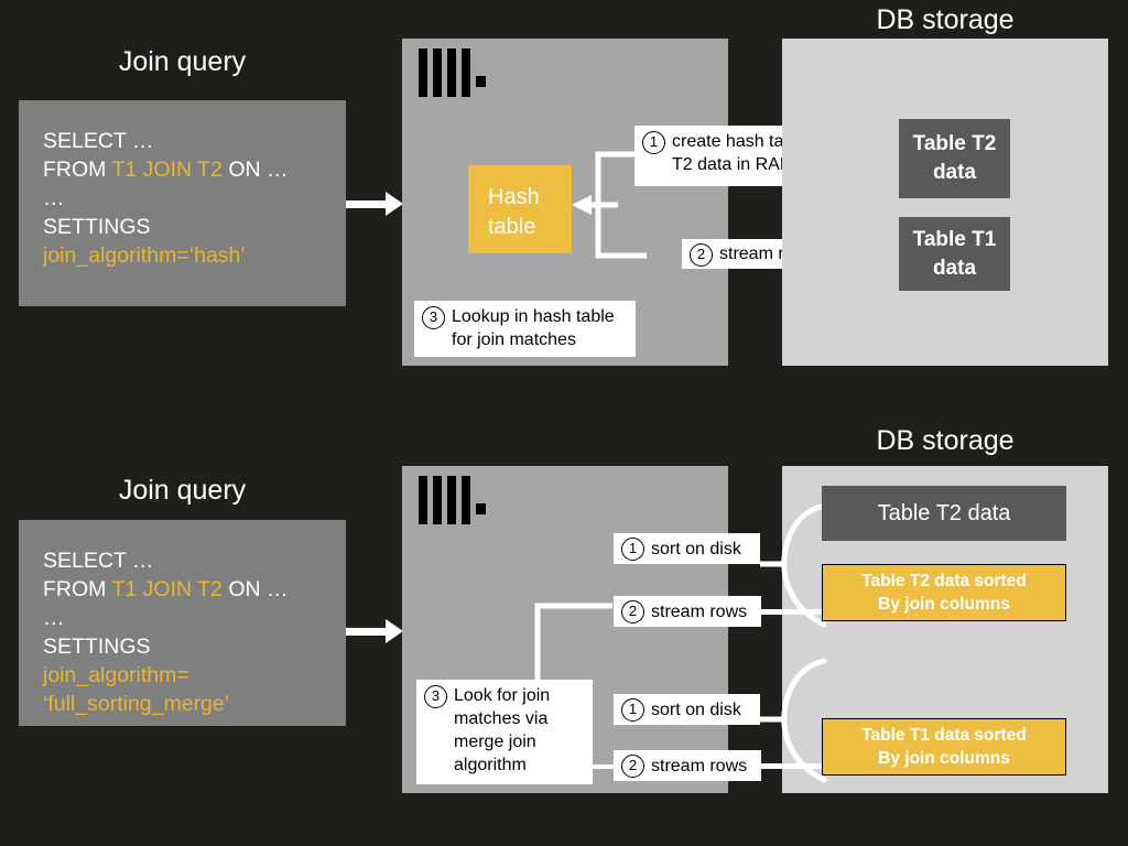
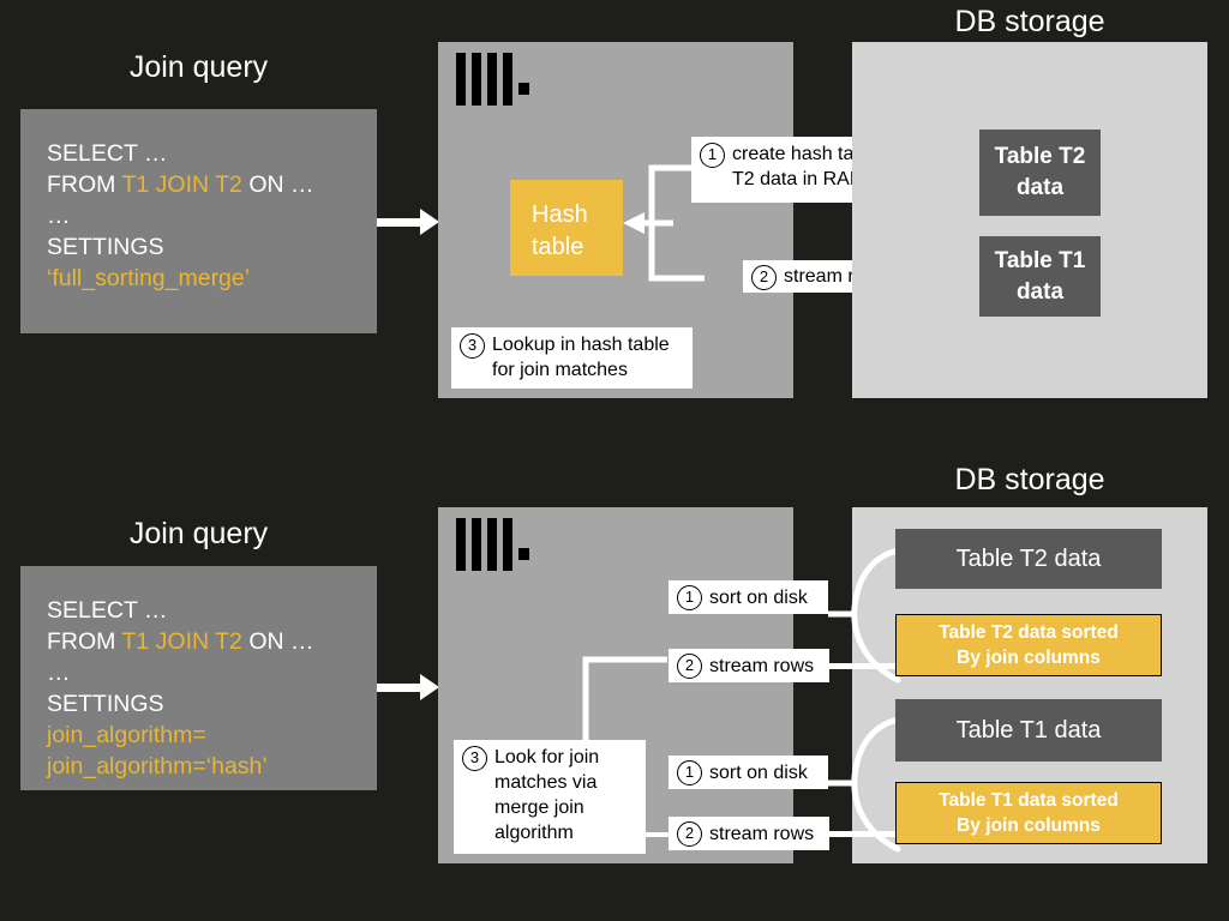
  Join query
  DB storage
  SELECT …
  FROM T1 JOIN T2 ON …
  …
  SETTINGS
- join_algorithm=‘hash’
+ ‘full_sorting_merge’
  Hash
  table
  1
  T2 data in RA
  2
  stream r
  3
  Lookup in hash table
  for join matches
  Table T2
  data
  Table T1
  data
  Join query
  DB storage
  SELECT …
  FROM T1 JOIN T2 ON …
  …
  SETTINGS
  join_algorithm=
- ‘full_sorting_merge’
+ join_algorithm=‘hash’
  3
  Look for join
  matches via
  merge join
  algorithm
  1
  sort on disk
  2
  stream rows
  1
  sort on disk
  2
  stream rows
  Table T2 data
  Table T2 data sorted
  By join columns
+ Table T1 data
  Table T1 data sorted
  By join columns
